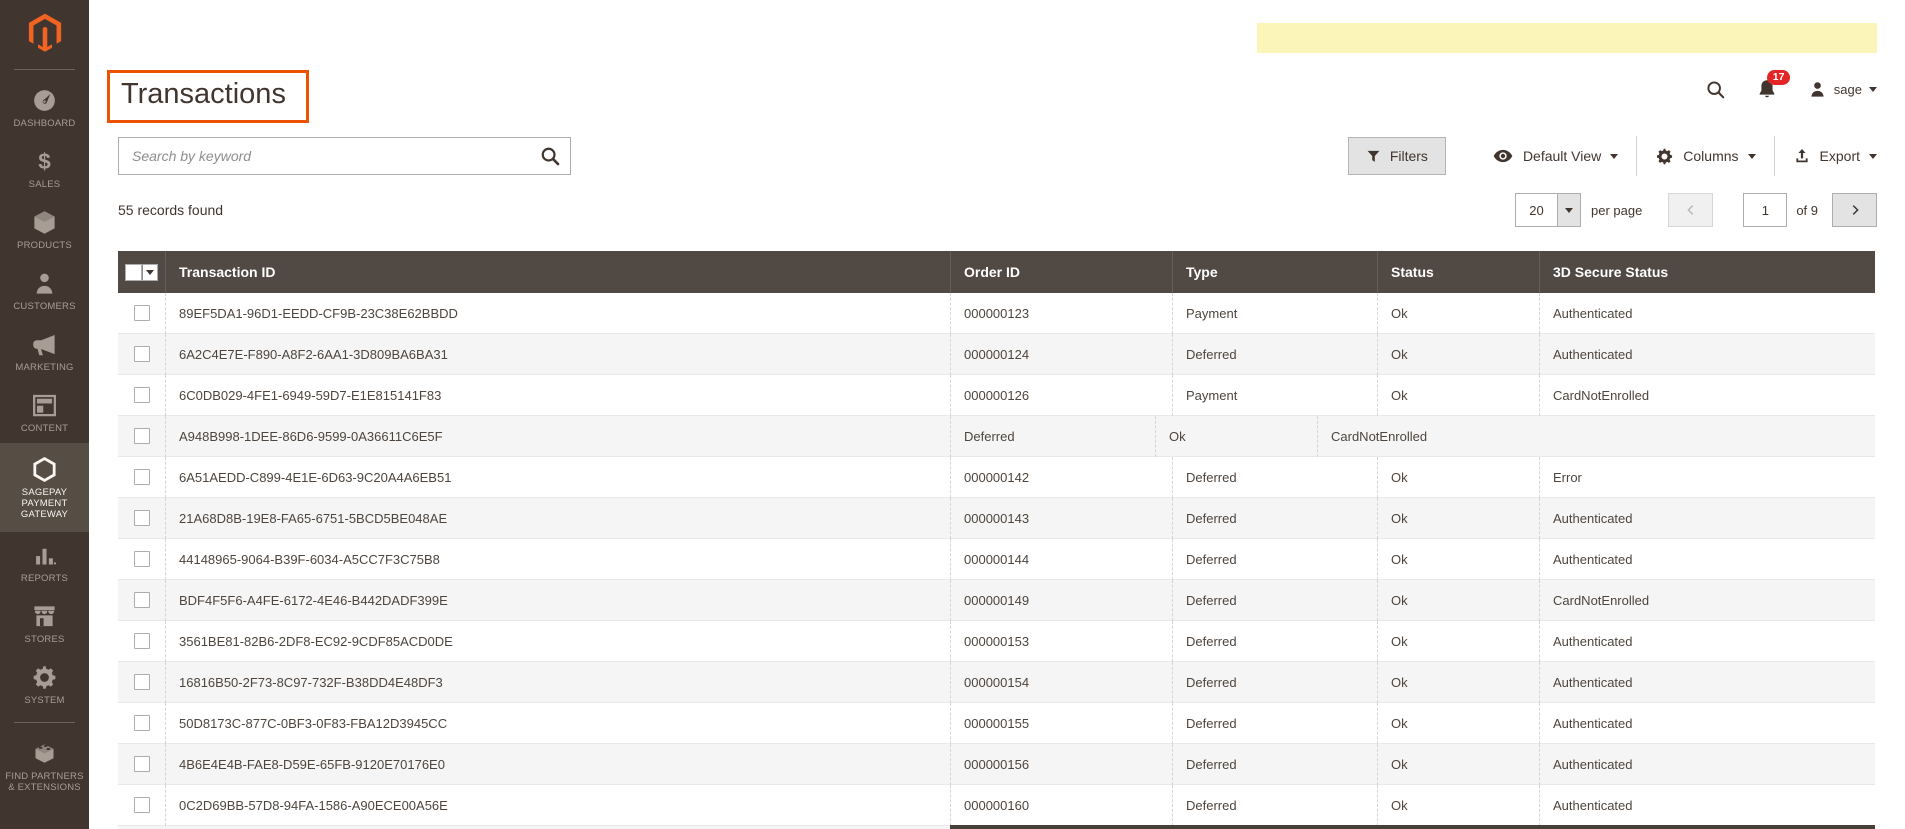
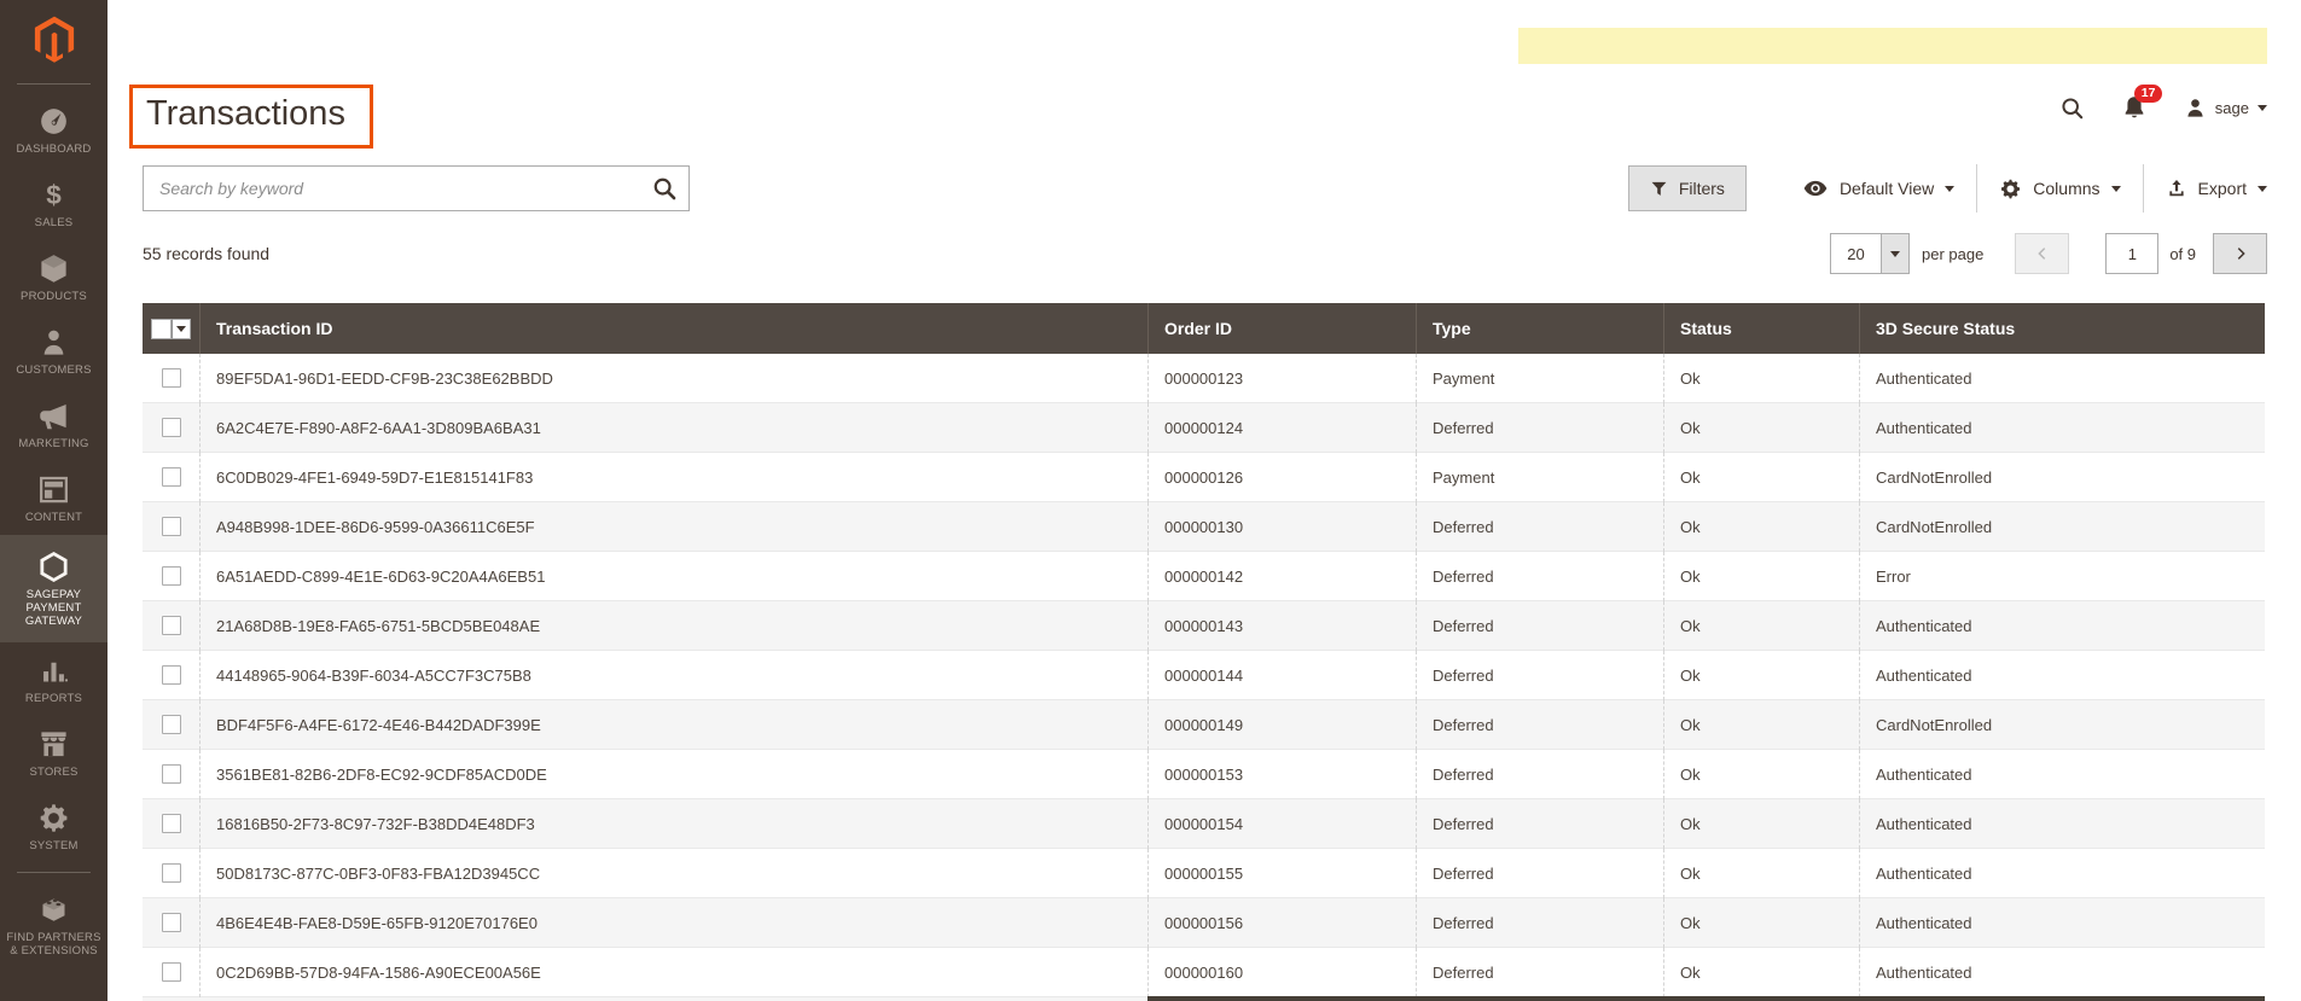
  DASHBOARD
  $
  SALES
  PRODUCTS
  CUSTOMERS
  MARKETING
  CONTENT
  SAGEPAY PAYMENT GATEWAY
  REPORTS
  STORES
  SYSTEM
  FIND PARTNERS & EXTENSIONS
  Transactions
  17
  sage
  Search by keyword
  Filters
  Default View
  Columns
  Export
  55 records found
  20
  per page
  1
  of 9
  Transaction ID
  Order ID
  Type
  Status
  3D Secure Status
  89EF5DA1-96D1-EEDD-CF9B-23C38E62BBDD
  000000123
  Payment
  Ok
  Authenticated
  6A2C4E7E-F890-A8F2-6AA1-3D809BA6BA31
  000000124
  Deferred
  Ok
  Authenticated
  6C0DB029-4FE1-6949-59D7-E1E815141F83
  000000126
  Payment
  Ok
  CardNotEnrolled
  A948B998-1DEE-86D6-9599-0A36611C6E5F
+ 000000130
  Deferred
  Ok
  CardNotEnrolled
  6A51AEDD-C899-4E1E-6D63-9C20A4A6EB51
  000000142
  Deferred
  Ok
  Error
  21A68D8B-19E8-FA65-6751-5BCD5BE048AE
  000000143
  Deferred
  Ok
  Authenticated
  44148965-9064-B39F-6034-A5CC7F3C75B8
  000000144
  Deferred
  Ok
  Authenticated
  BDF4F5F6-A4FE-6172-4E46-B442DADF399E
  000000149
  Deferred
  Ok
  CardNotEnrolled
  3561BE81-82B6-2DF8-EC92-9CDF85ACD0DE
  000000153
  Deferred
  Ok
  Authenticated
  16816B50-2F73-8C97-732F-B38DD4E48DF3
  000000154
  Deferred
  Ok
  Authenticated
  50D8173C-877C-0BF3-0F83-FBA12D3945CC
  000000155
  Deferred
  Ok
  Authenticated
  4B6E4E4B-FAE8-D59E-65FB-9120E70176E0
  000000156
  Deferred
  Ok
  Authenticated
  0C2D69BB-57D8-94FA-1586-A90ECE00A56E
  000000160
  Deferred
  Ok
  Authenticated
